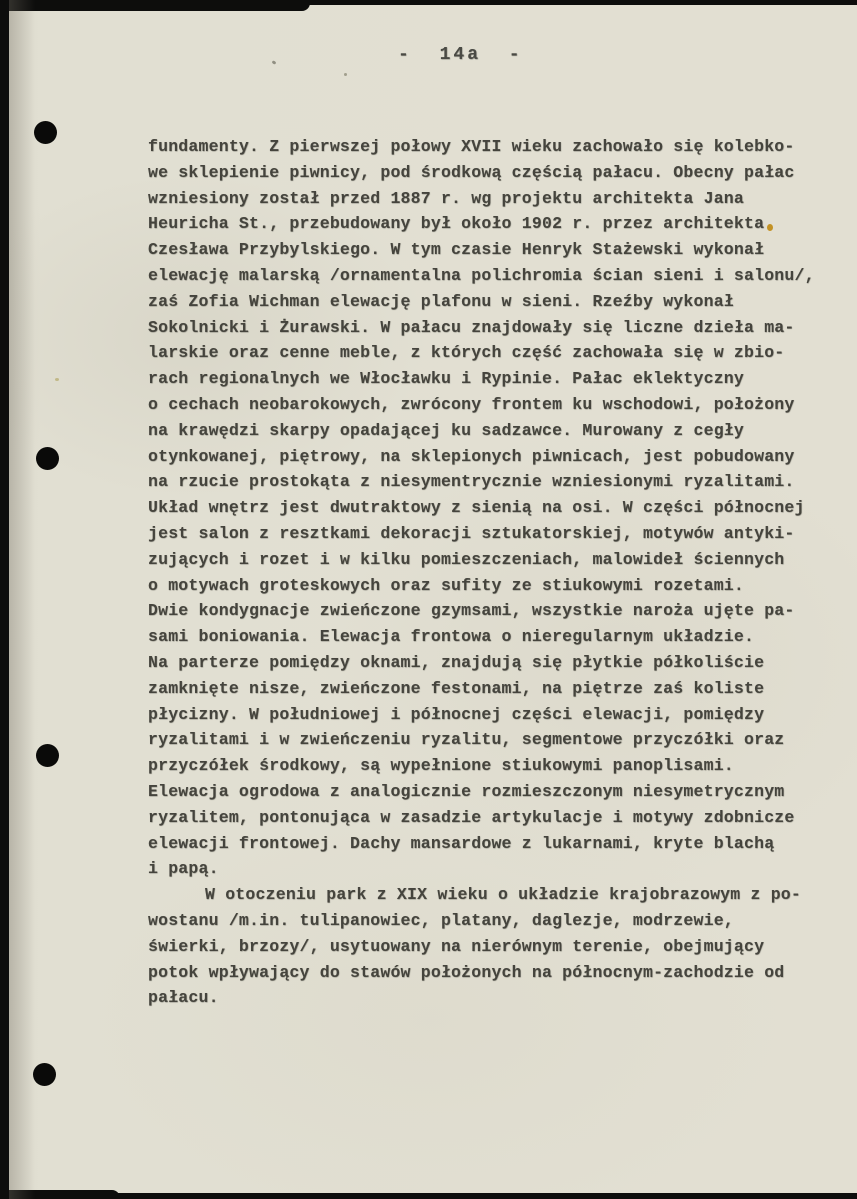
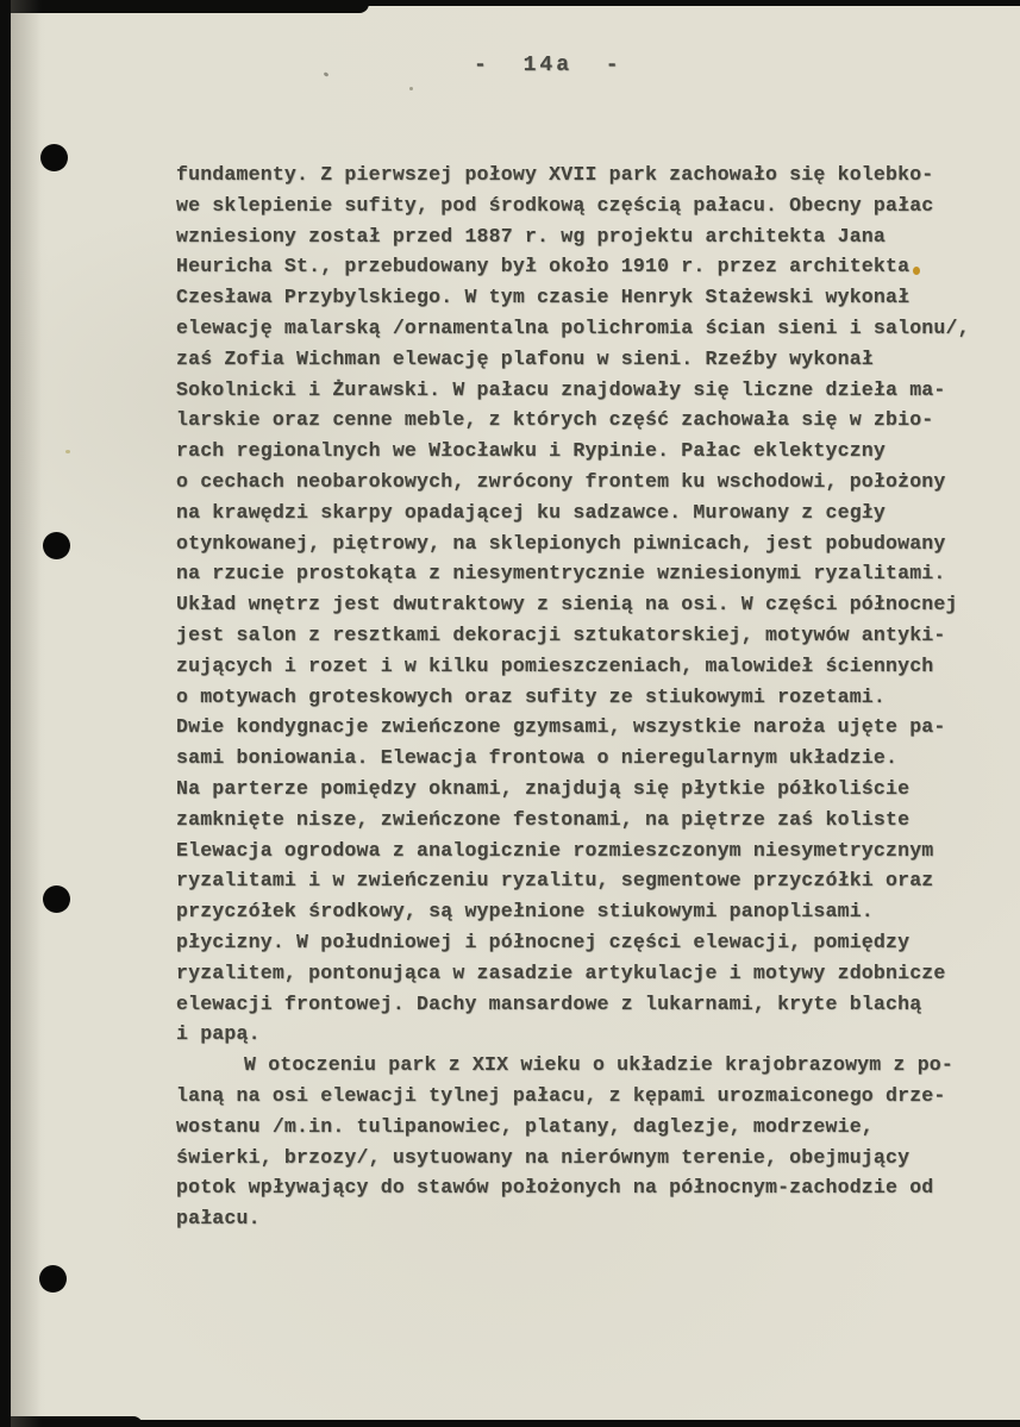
  - 14a -
- fundamenty. Z pierwszej połowy XVII wieku zachowało się kolebko-
+ fundamenty. Z pierwszej połowy XVII park zachowało się kolebko-
- we sklepienie piwnicy, pod środkową częścią pałacu. Obecny pałac
+ we sklepienie sufity, pod środkową częścią pałacu. Obecny pałac
  wzniesiony został przed 1887 r. wg projektu architekta Jana
- Heuricha St., przebudowany był około 1902 r. przez architekta
+ Heuricha St., przebudowany był około 1910 r. przez architekta
  Czesława Przybylskiego. W tym czasie Henryk Stażewski wykonał
  elewację malarską /ornamentalna polichromia ścian sieni i salonu/,
  zaś Zofia Wichman elewację plafonu w sieni. Rzeźby wykonał
  Sokolnicki i Żurawski. W pałacu znajdowały się liczne dzieła ma-
  larskie oraz cenne meble, z których część zachowała się w zbio-
  rach regionalnych we Włocławku i Rypinie. Pałac eklektyczny
  o cechach neobarokowych, zwrócony frontem ku wschodowi, położony
  na krawędzi skarpy opadającej ku sadzawce. Murowany z cegły
  otynkowanej, piętrowy, na sklepionych piwnicach, jest pobudowany
  na rzucie prostokąta z niesymentrycznie wzniesionymi ryzalitami.
  Układ wnętrz jest dwutraktowy z sienią na osi. W części północnej
  jest salon z resztkami dekoracji sztukatorskiej, motywów antyki-
  zujących i rozet i w kilku pomieszczeniach, malowideł ściennych
  o motywach groteskowych oraz sufity ze stiukowymi rozetami.
  Dwie kondygnacje zwieńczone gzymsami, wszystkie naroża ujęte pa-
  sami boniowania. Elewacja frontowa o nieregularnym układzie.
  Na parterze pomiędzy oknami, znajdują się płytkie półkoliście
  zamknięte nisze, zwieńczone festonami, na piętrze zaś koliste
- płycizny. W południowej i północnej części elewacji, pomiędzy
+ Elewacja ogrodowa z analogicznie rozmieszczonym niesymetrycznym
  ryzalitami i w zwieńczeniu ryzalitu, segmentowe przyczółki oraz
  przyczółek środkowy, są wypełnione stiukowymi panoplisami.
- Elewacja ogrodowa z analogicznie rozmieszczonym niesymetrycznym
+ płycizny. W południowej i północnej części elewacji, pomiędzy
  ryzalitem, pontonująca w zasadzie artykulacje i motywy zdobnicze
  elewacji frontowej. Dachy mansardowe z lukarnami, kryte blachą
  i papą.
  W otoczeniu park z XIX wieku o układzie krajobrazowym z po-
+ laną na osi elewacji tylnej pałacu, z kępami urozmaiconego drze-
  wostanu /m.in. tulipanowiec, platany, daglezje, modrzewie,
  świerki, brzozy/, usytuowany na nierównym terenie, obejmujący
  potok wpływający do stawów położonych na północnym-zachodzie od
  pałacu.
